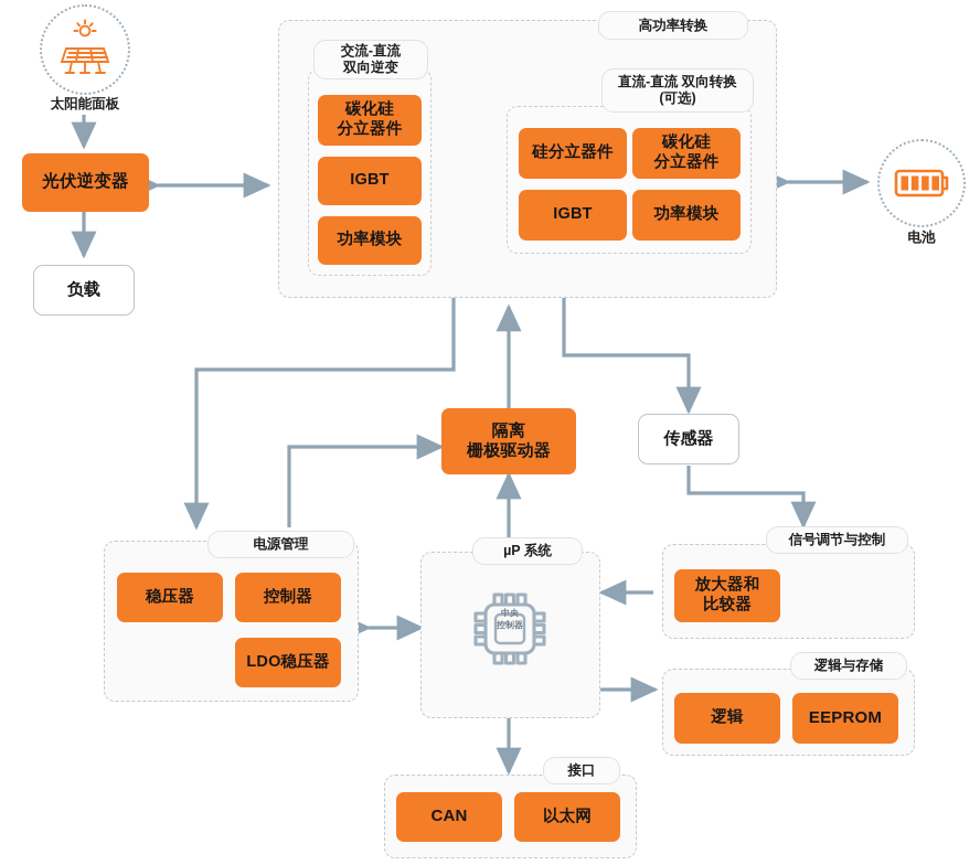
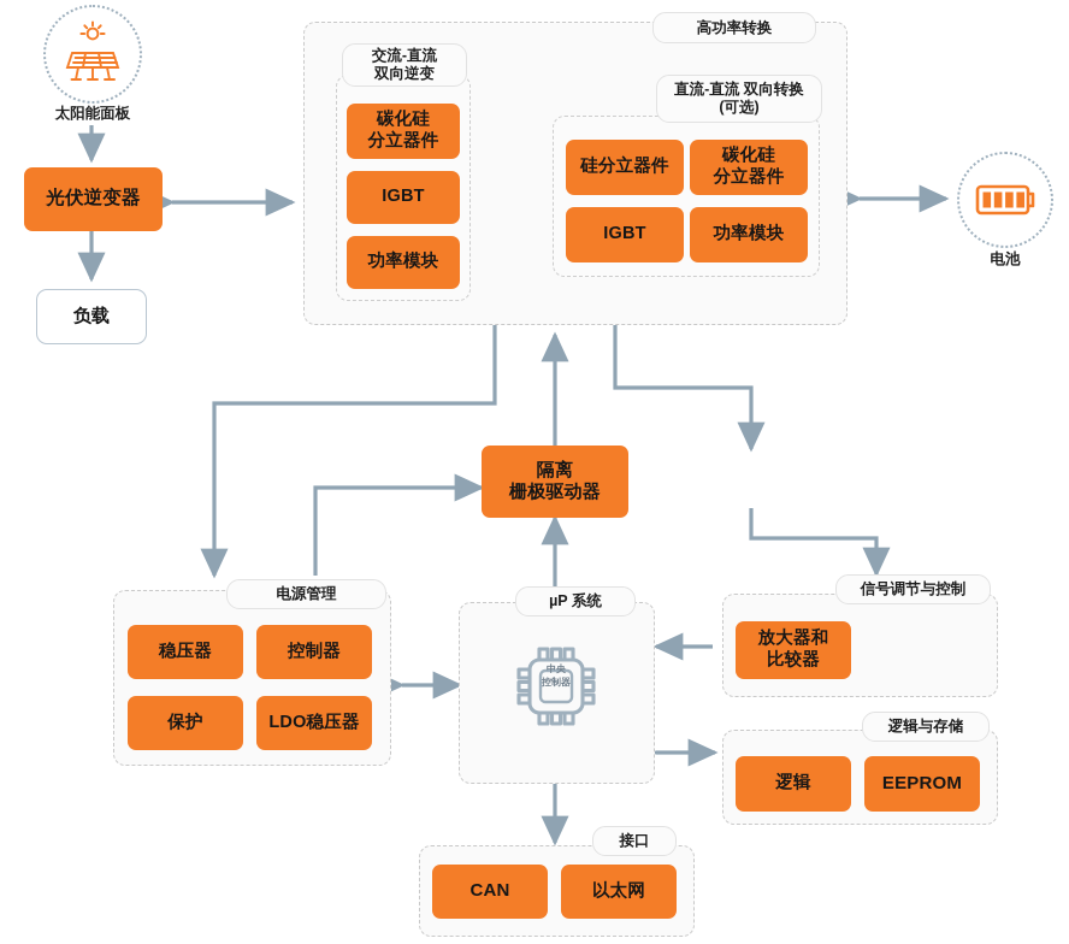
  太阳能面板
  光伏逆变器
  负载
  电池
  高功率转换
  交流-直流
  双向逆变
  碳化硅
  分立器件
  IGBT
  功率模块
  直流-直流 双向转换
  (可选)
  硅分立器件
  碳化硅
  分立器件
  IGBT
  功率模块
  隔离
  栅极驱动器
- 传感器
  电源管理
  稳压器
  控制器
+ 保护
  LDO稳压器
  µP 系统
  中央
  控制器
  信号调节与控制
  放大器和
  比较器
  逻辑与存储
  逻辑
  EEPROM
  接口
  CAN
  以太网
